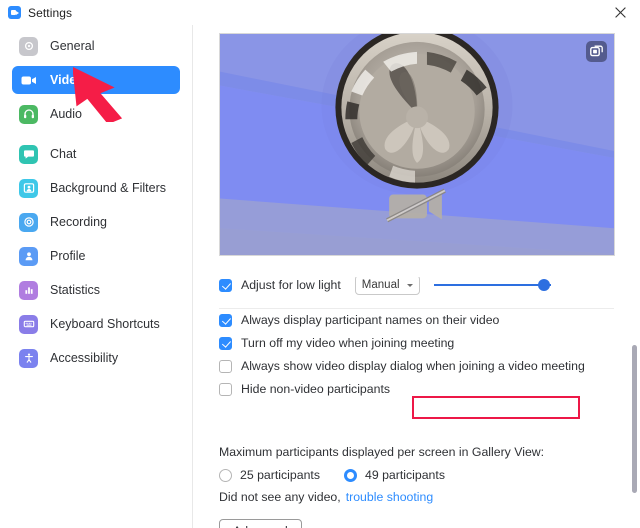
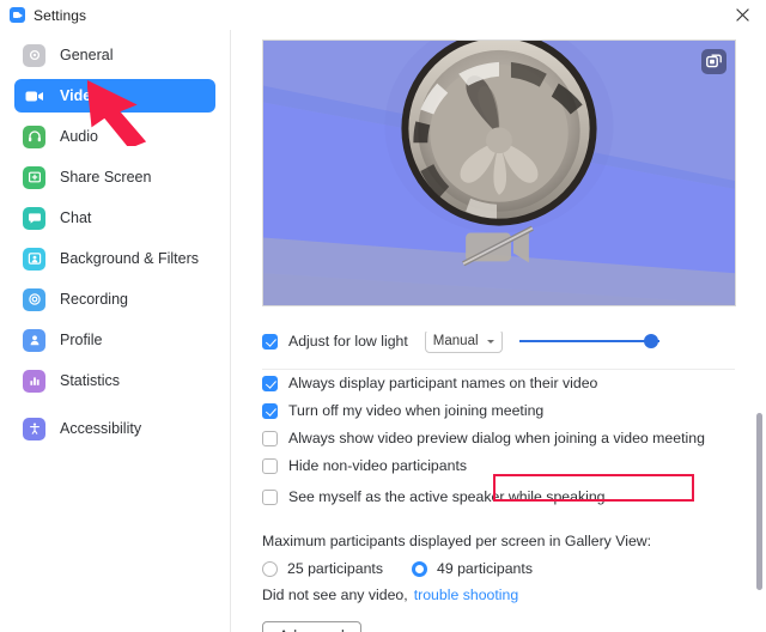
  Settings
  General
  Vide
  Audio
+ Share Screen
  Chat
  Background & Filters
  Recording
  Profile
  Statistics
- Keyboard Shortcuts
  Accessibility
  Adjust for low light
  Manual
  Always display participant names on their video
  Turn off my video when joining meeting
- Always show video display dialog when joining a video meeting
+ Always show video preview dialog when joining a video meeting
  Hide non-video participants
+ See myself as the active speaker while speaking
  Maximum participants displayed per screen in Gallery View:
  25 participants
  49 participants
  Did not see any video,
  trouble shooting
